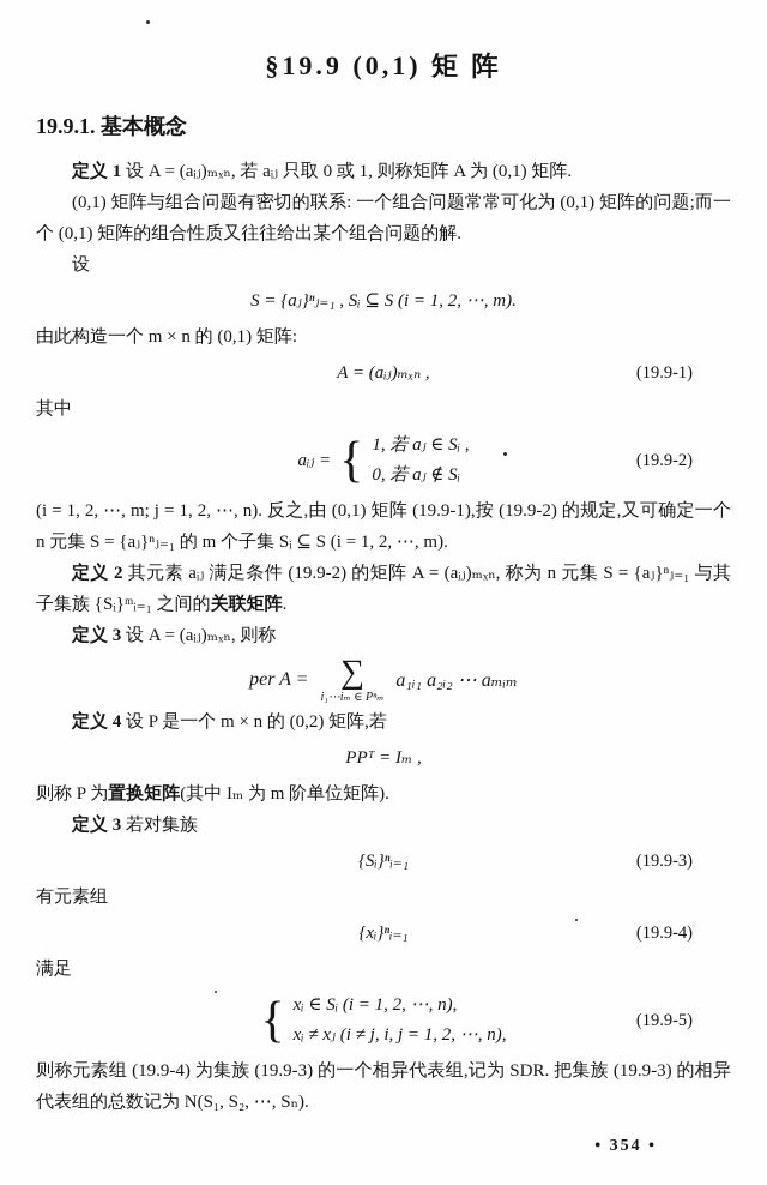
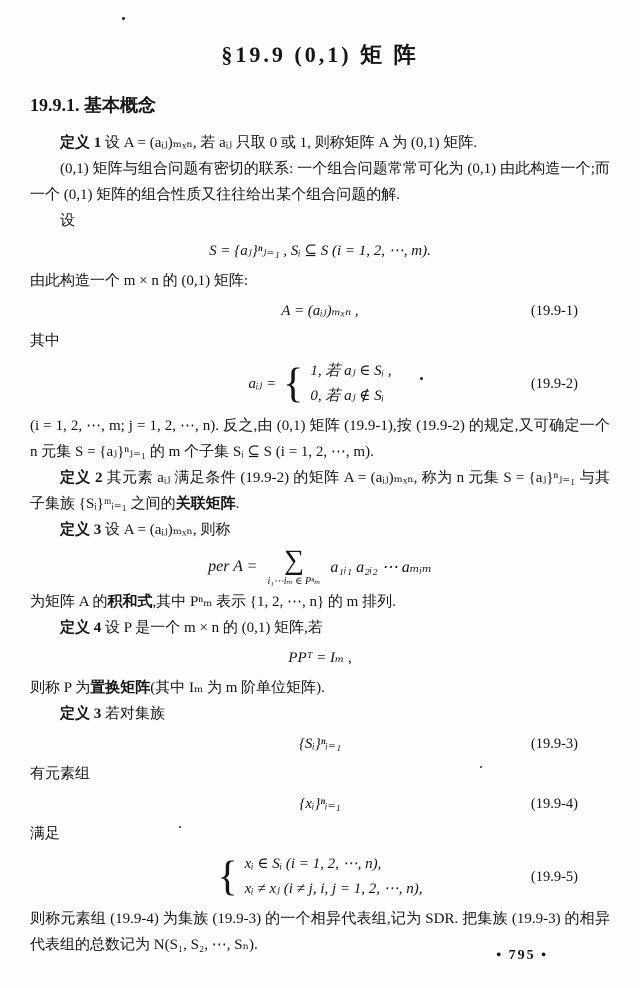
  §19.9 (0,1) 矩 阵
  19.9.1. 基本概念
  定义 1 设 A = (aᵢⱼ)ₘₓₙ, 若 aᵢⱼ 只取 0 或 1, 则称矩阵 A 为 (0,1) 矩阵.
- (0,1) 矩阵与组合问题有密切的联系: 一个组合问题常常可化为 (0,1) 矩阵的问题;而一个 (0,1) 矩阵的组合性质又往往给出某个组合问题的解.
+ (0,1) 矩阵与组合问题有密切的联系: 一个组合问题常常可化为 (0,1) 由此构造一个;而一个 (0,1) 矩阵的组合性质又往往给出某个组合问题的解.
  设
  S = {aⱼ}ⁿⱼ₌₁ , Sᵢ ⊆ S (i = 1, 2, ⋯, m).
  由此构造一个 m × n 的 (0,1) 矩阵:
  A = (aᵢⱼ)ₘₓₙ ,
  (19.9-1)
  其中
  aᵢⱼ =
  {
  1, 若 aⱼ ∈ Sᵢ ,
  0, 若 aⱼ ∉ Sᵢ
  (19.9-2)
  (i = 1, 2, ⋯, m; j = 1, 2, ⋯, n). 反之,由 (0,1) 矩阵 (19.9-1),按 (19.9-2) 的规定,又可确定一个 n 元集 S = {aⱼ}ⁿⱼ₌₁ 的 m 个子集 Sᵢ ⊆ S (i = 1, 2, ⋯, m).
  定义 2 其元素 aᵢⱼ 满足条件 (19.9-2) 的矩阵 A = (aᵢⱼ)ₘₓₙ, 称为 n 元集 S = {aⱼ}ⁿⱼ₌₁ 与其子集族 {Sᵢ}ᵐᵢ₌₁ 之间的关联矩阵.
  定义 3 设 A = (aᵢⱼ)ₘₓₙ, 则称
  per A =
  ∑
  i₁⋯iₘ ∈ Pⁿₘ
  a₁ᵢ₁ a₂ᵢ₂ ⋯ aₘᵢₘ
+ 为矩阵 A 的积和式,其中 Pⁿₘ 表示 {1, 2, ⋯, n} 的 m 排列.
- 定义 4 设 P 是一个 m × n 的 (0,2) 矩阵,若
+ 定义 4 设 P 是一个 m × n 的 (0,1) 矩阵,若
  PPᵀ = Iₘ ,
  则称 P 为置换矩阵(其中 Iₘ 为 m 阶单位矩阵).
  定义 3 若对集族
  {Sᵢ}ⁿᵢ₌₁
  (19.9-3)
  有元素组
  {xᵢ}ⁿᵢ₌₁
  (19.9-4)
  满足
  {
  xᵢ ∈ Sᵢ (i = 1, 2, ⋯, n),
  xᵢ ≠ xⱼ (i ≠ j, i, j = 1, 2, ⋯, n),
  (19.9-5)
  则称元素组 (19.9-4) 为集族 (19.9-3) 的一个相异代表组,记为 SDR. 把集族 (19.9-3) 的相异代表组的总数记为 N(S₁, S₂, ⋯, Sₙ).
- • 354 •
+ • 795 •
